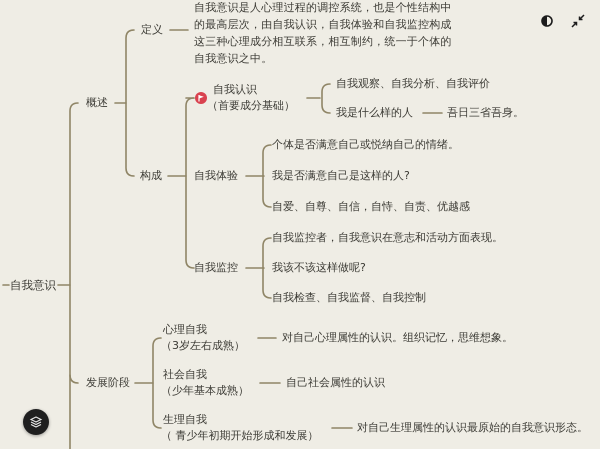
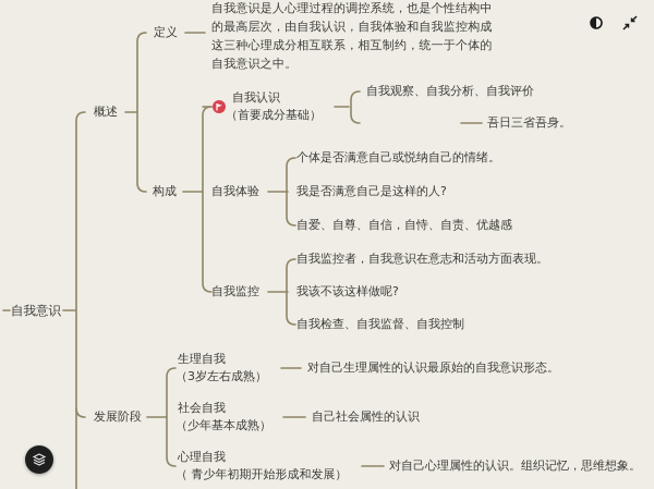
  自我意识
  概述
  定义
  自我意识是人心理过程的调控系统，也是个性结构中的最高层次，由自我认识，自我体验和自我监控构成这三种心理成分相互联系，相互制约，统一于个体的自我意识之中。
  构成
  自我认识
  （首要成分基础）
  自我观察、自我分析、自我评价
- 我是什么样的人
  吾日三省吾身。
  自我体验
  个体是否满意自己或悦纳自己的情绪。
  我是否满意自己是这样的人?
  自爱、自尊、自信，自恃、自责、优越感
  自我监控
  自我监控者，自我意识在意志和活动方面表现。
  我该不该这样做呢?
  自我检查、自我监督、自我控制
  发展阶段
- 心理自我
+ 生理自我
  （3岁左右成熟）
- 对自己心理属性的认识。组织记忆，思维想象。
+ 对自己生理属性的认识最原始的自我意识形态。
  社会自我
  （少年基本成熟）
  自己社会属性的认识
- 生理自我
+ 心理自我
  （ 青少年初期开始形成和发展）
- 对自己生理属性的认识最原始的自我意识形态。
+ 对自己心理属性的认识。组织记忆，思维想象。
